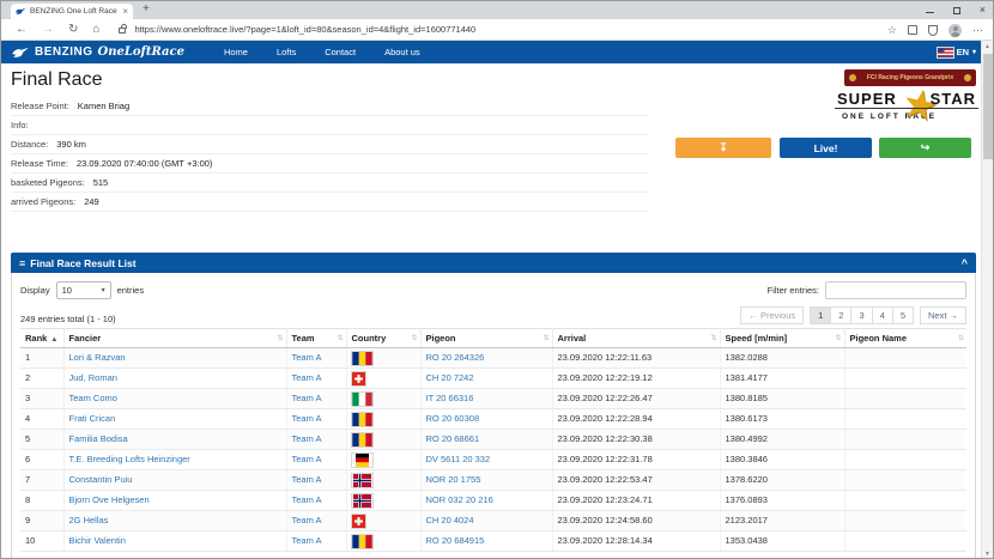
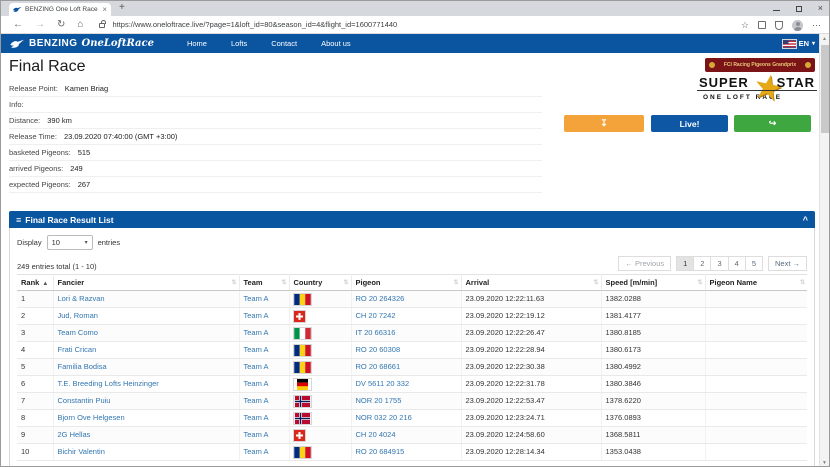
  ×
  +
  ×
  ←
  →
  ↻
  ⌂
  https://www.oneloftrace.live/?page=1&loft_id=80&season_id=4&flight_id=1600771440
  ☆
  ⋯
  BENZING
  OneLoftRace
  Home
  Lofts
  Contact
  About us
  EN
  Final Race
  Release Point:
  Kamen Briag
  Info:
  Distance:
  390 km
  Release Time:
  23.09.2020 07:40:00 (GMT +3:00)
  basketed Pigeons:
  515
  arrived Pigeons:
  249
+ expected Pigeons:
+ 267
  SUPER
  STAR
  ↧
  Live!
  ↪
  ≡
  Final Race Result List
  ^
  Display
  10
  entries
- Filter entries:
  249 entries total (1 - 10)
  ← Previous
  1
  2
  3
  4
  5
  Next →
  Rank	Fancier	Team	Country	Pigeon	Arrival	Speed [m/min]	Pigeon Name
  1	Lori & Razvan	Team A		RO 20 264326	23.09.2020 12:22:11.63	1382.0288
  2	Jud, Roman	Team A		CH 20 7242	23.09.2020 12:22:19.12	1381.4177
  3	Team Como	Team A		IT 20 66316	23.09.2020 12:22:26.47	1380.8185
  4	Frati Crican	Team A		RO 20 60308	23.09.2020 12:22:28.94	1380.6173
  5	Familia Bodisa	Team A		RO 20 68661	23.09.2020 12:22:30.38	1380.4992
  6	T.E. Breeding Lofts Heinzinger	Team A		DV 5611 20 332	23.09.2020 12:22:31.78	1380.3846
  7	Constantin Puiu	Team A		NOR 20 1755	23.09.2020 12:22:53.47	1378.6220
  8	Bjorn Ove Helgesen	Team A		NOR 032 20 216	23.09.2020 12:23:24.71	1376.0893
- 9	2G Hellas	Team A		CH 20 4024	23.09.2020 12:24:58.60	2123.2017
+ 9	2G Hellas	Team A		CH 20 4024	23.09.2020 12:24:58.60	1368.5811
  10	Bichir Valentin	Team A		RO 20 684915	23.09.2020 12:28:14.34	1353.0438
